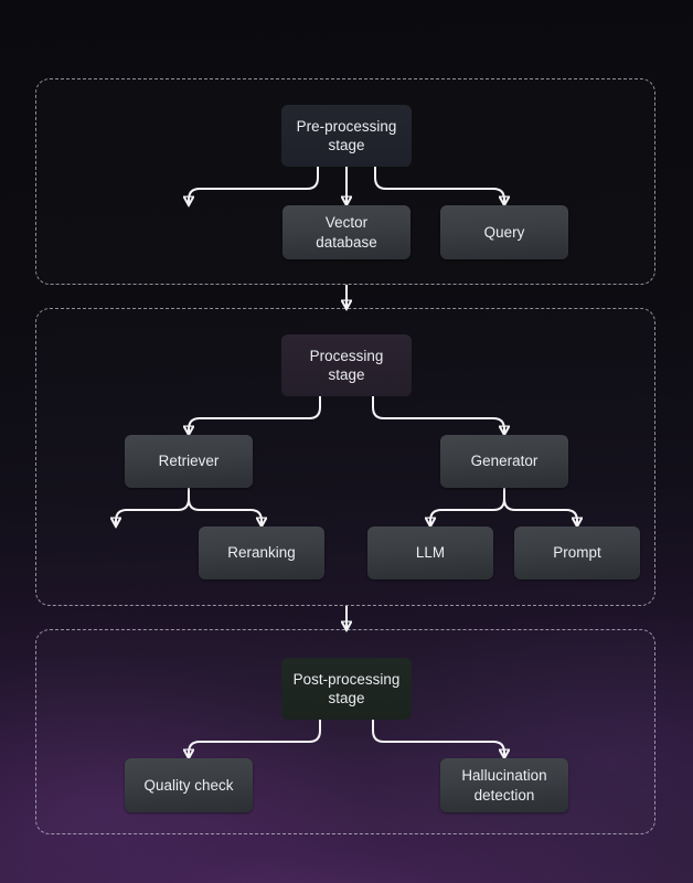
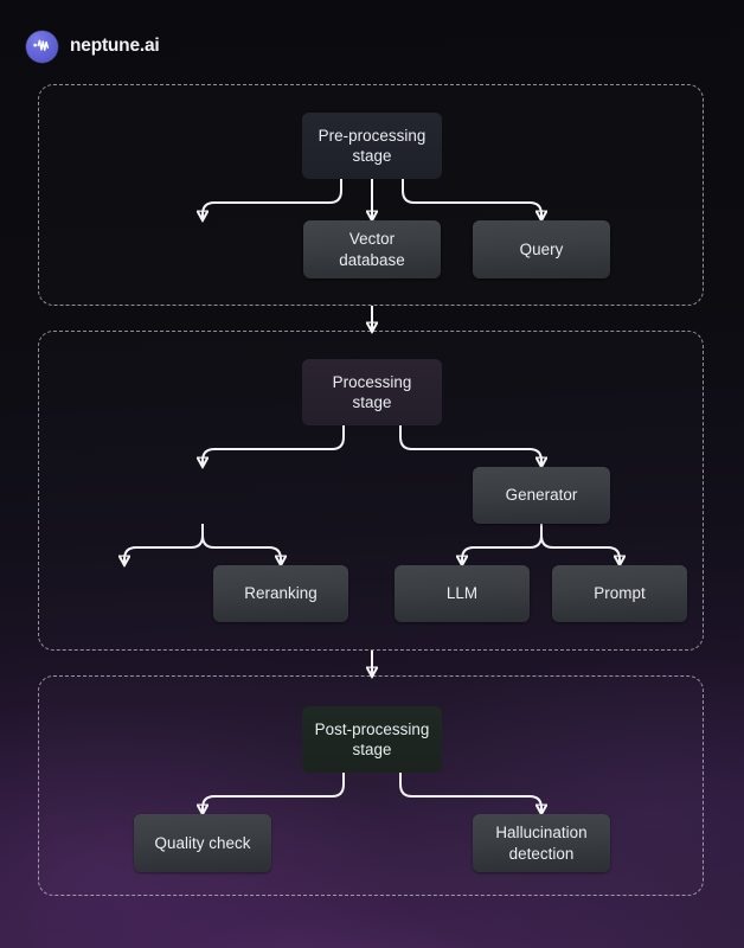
+ neptune.ai
  Pre-processing
  stage
  Vector
  database
  Query
  Processing
  stage
- Retriever
  Generator
  Reranking
  LLM
  Prompt
  Post-processing
  stage
  Quality check
  Hallucination
  detection
